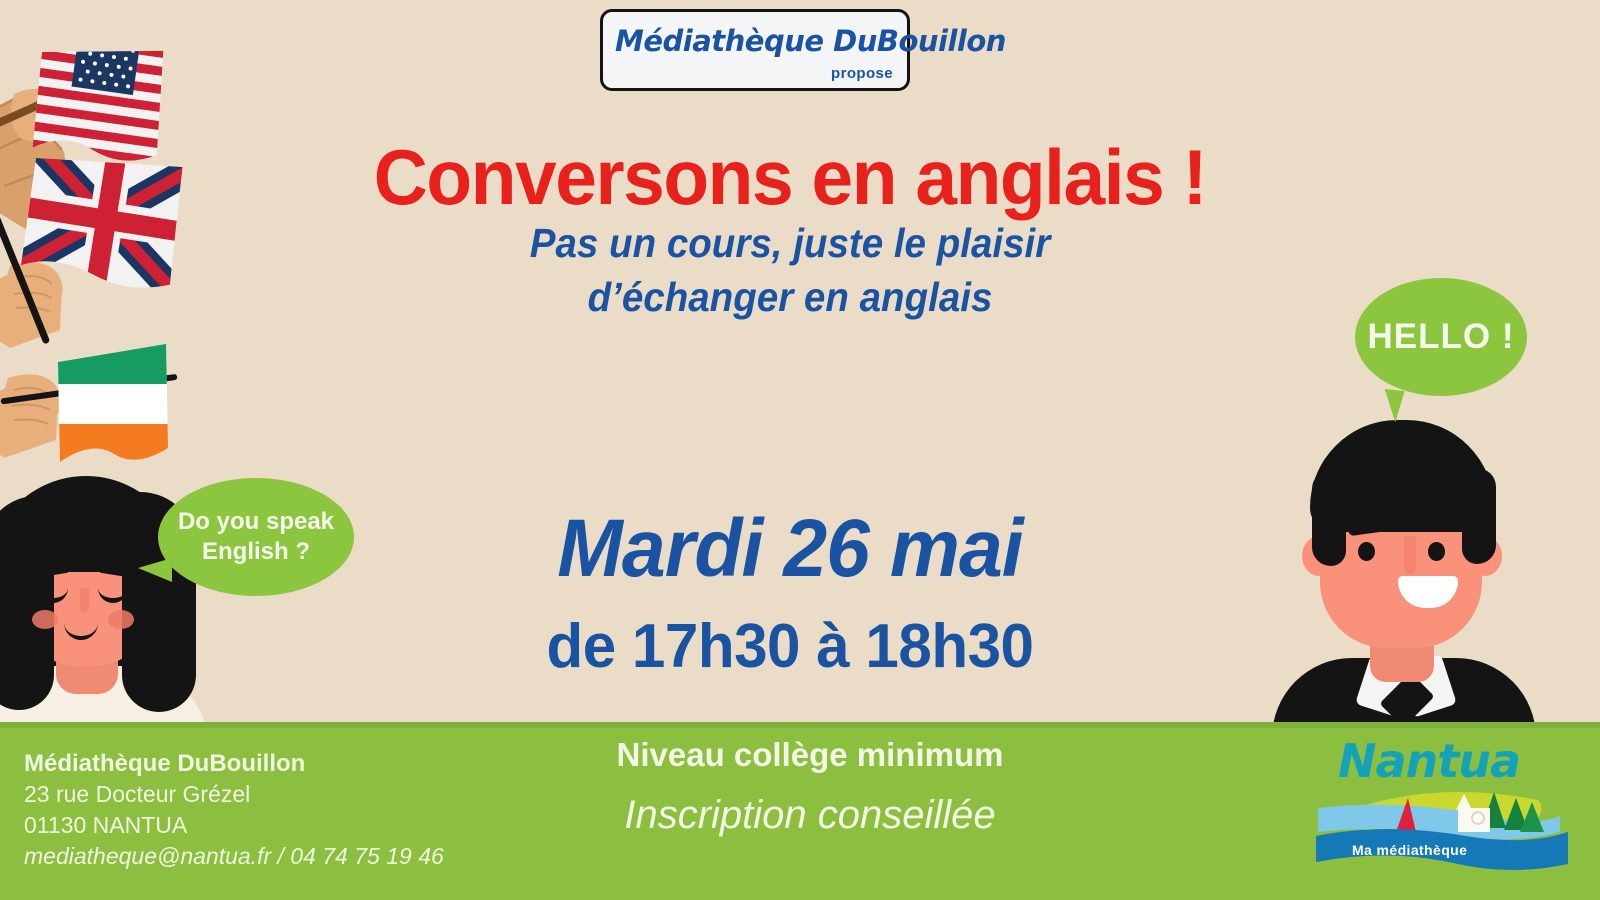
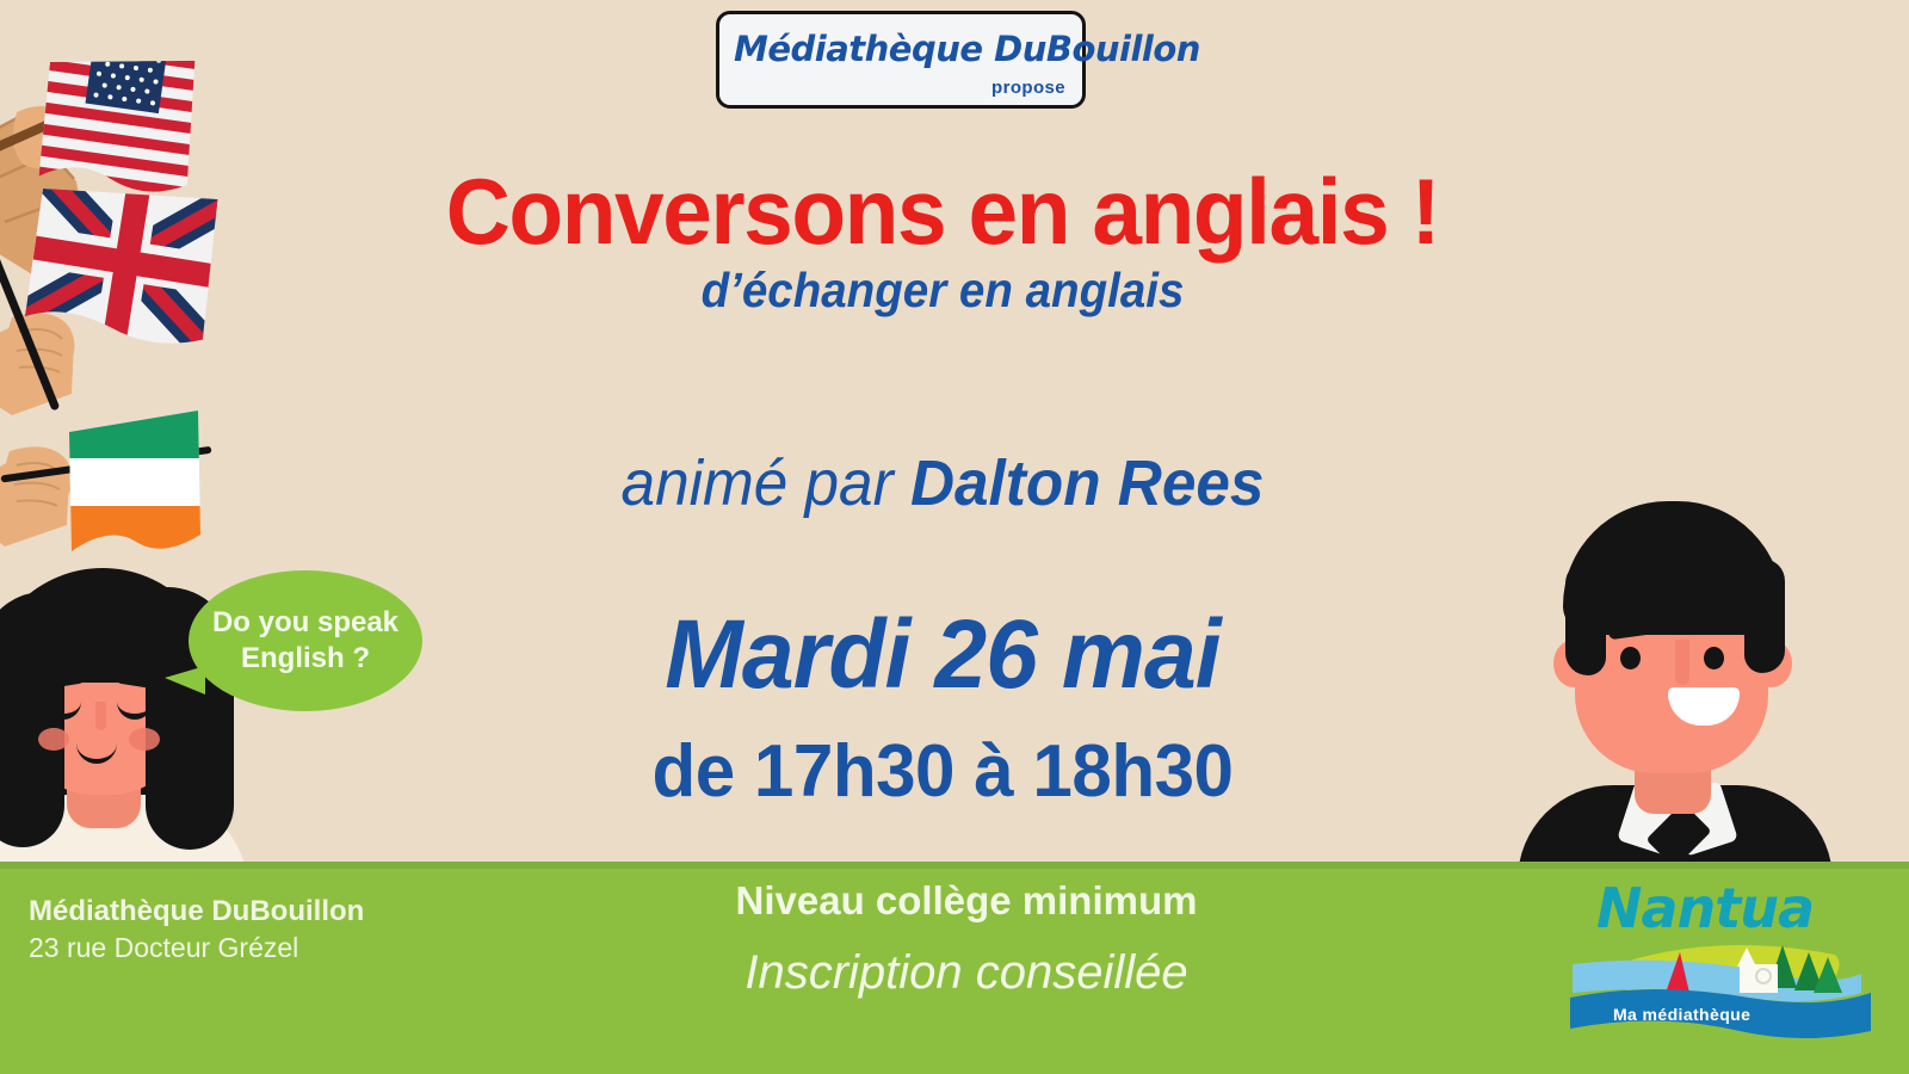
  Médiathèque DuBouillon
  propose
  Conversons en anglais !
- Pas un cours, juste le plaisir
  d’échanger en anglais
+ animé par Dalton Rees
  Mardi 26 mai
  de 17h30 à 18h30
- HELLO !
  Do you speak
  English ?
  Médiathèque DuBouillon
  23 rue Docteur Grézel
- 01130 NANTUA
- mediatheque@nantua.fr / 04 74 75 19 46
  Niveau collège minimum
  Inscription conseillée
  Nantua
  Ma médiathèque
